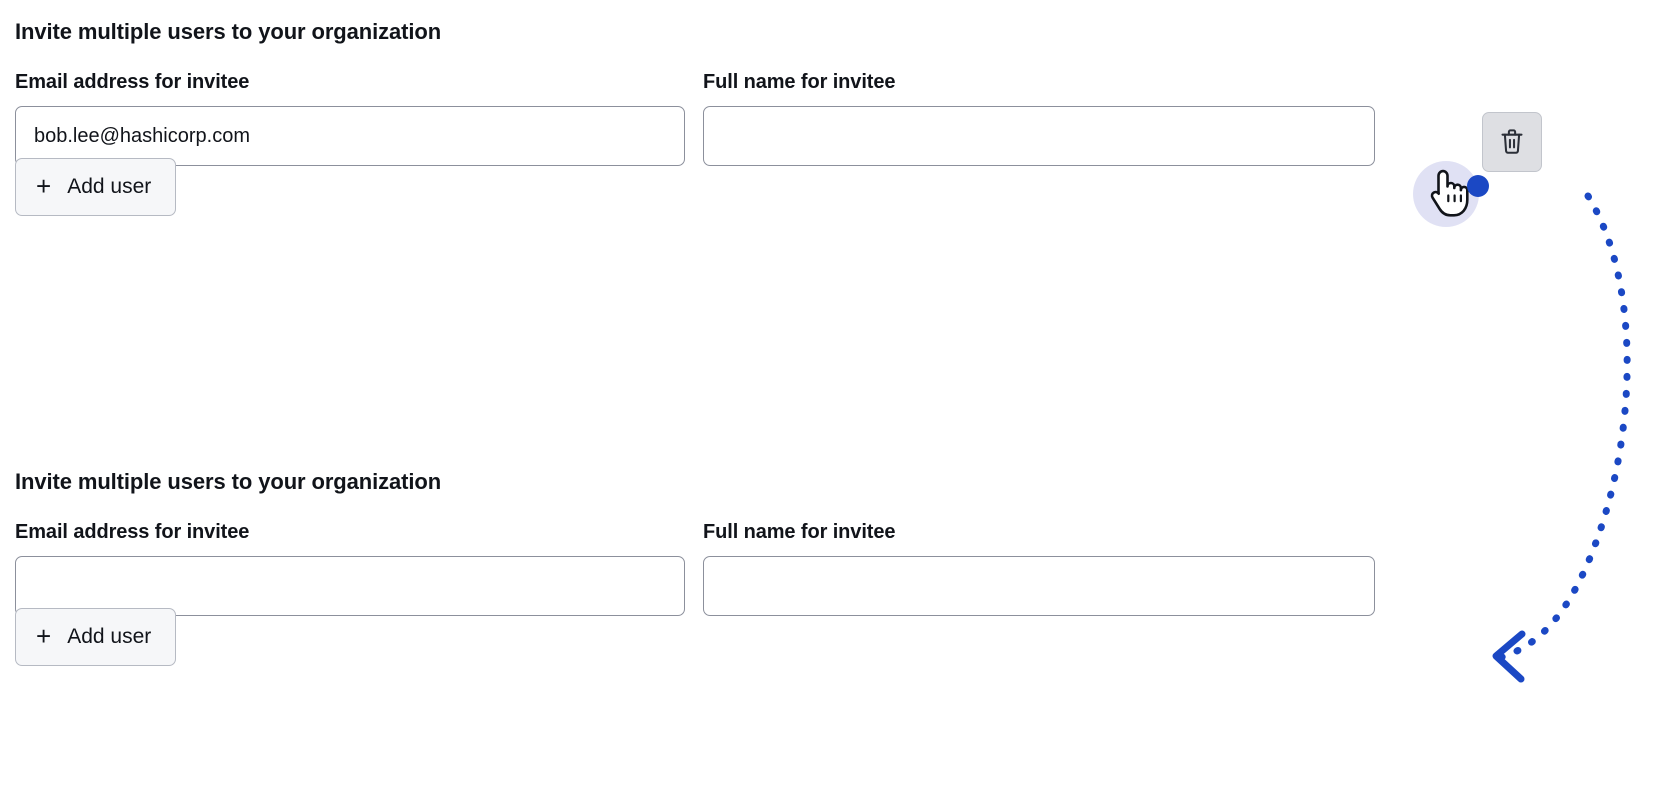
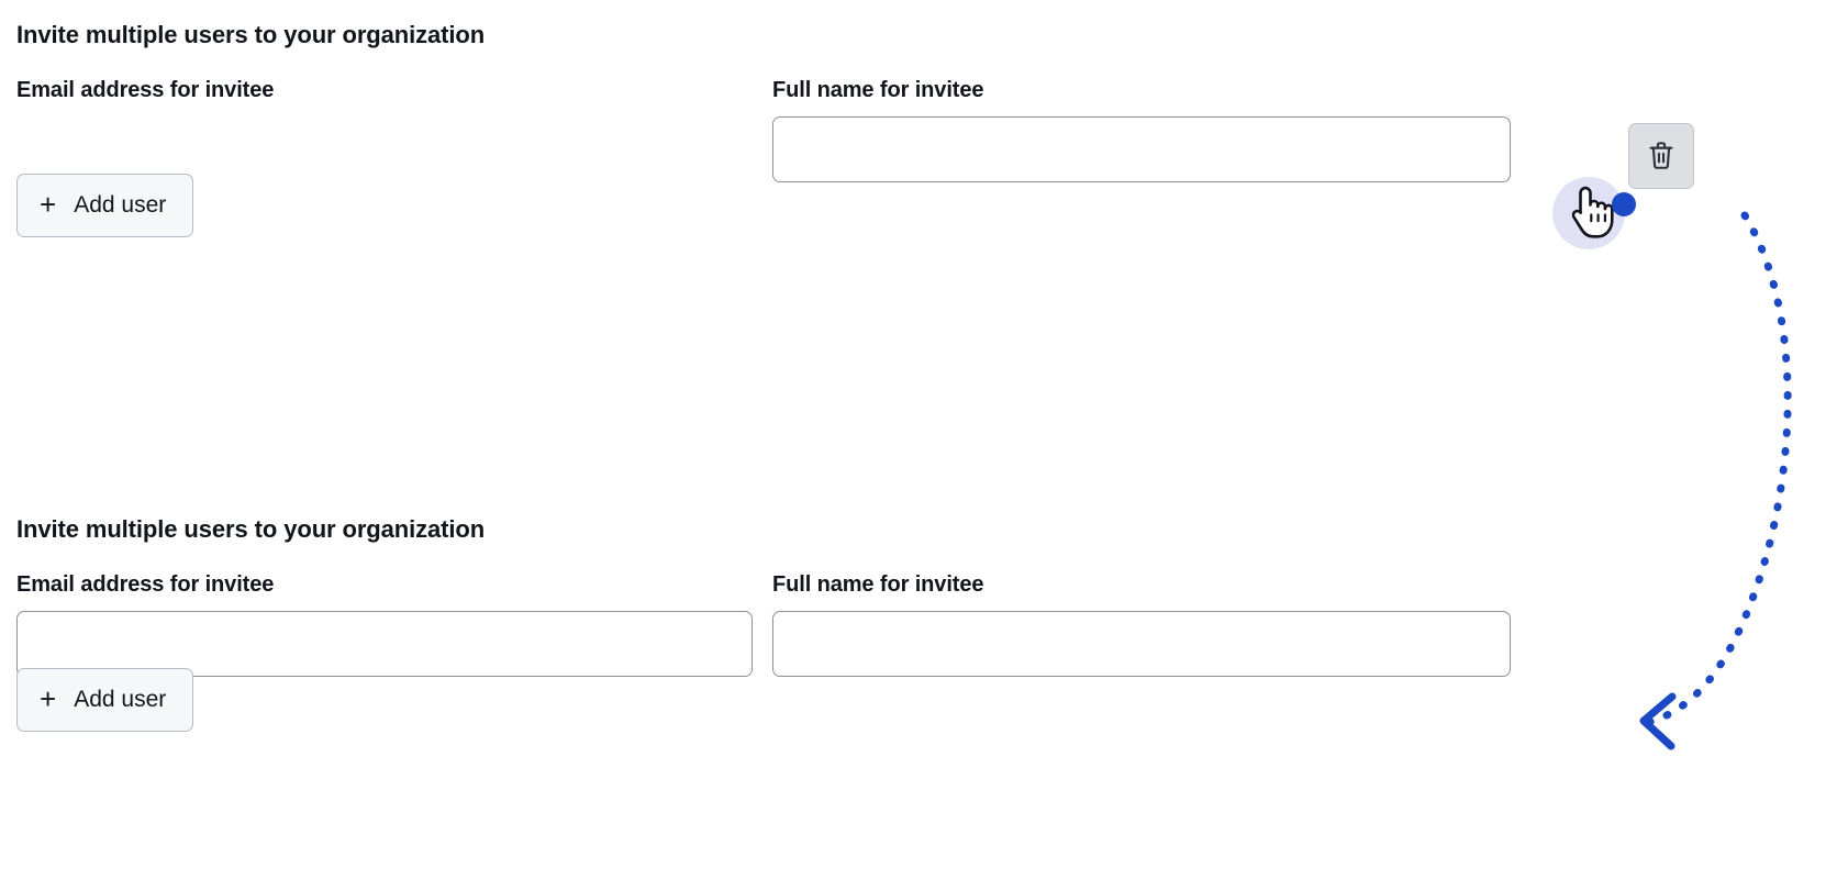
  Invite multiple users to your organization
  Email address for invitee
- bob.lee@hashicorp.com
  Full name for invitee
  +
  Add user
  Invite multiple users to your organization
  Email address for invitee
  Full name for invitee
  +
  Add user
